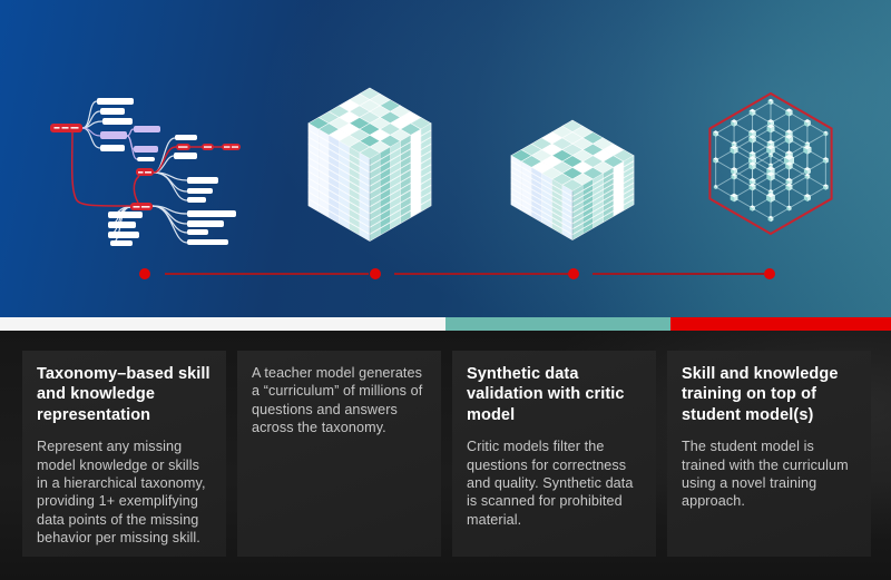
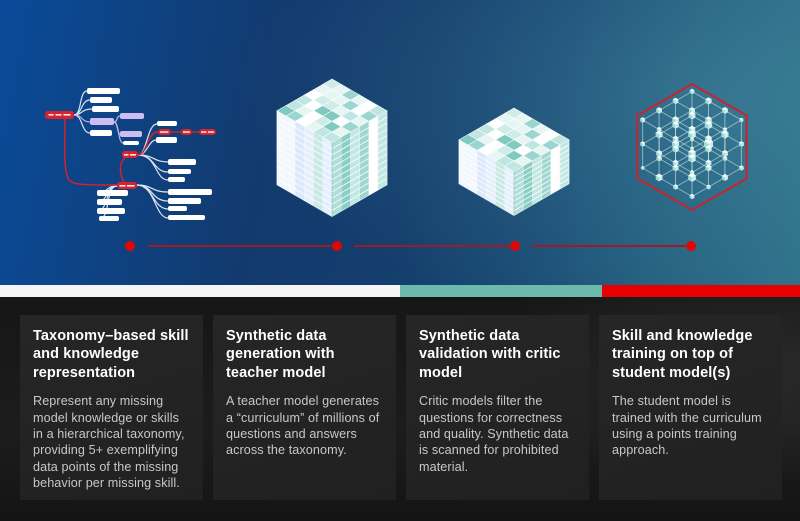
  Taxonomy–based skill and knowledge representation
- Represent any missing model knowledge or skills in a hierarchical taxonomy, providing 1+ exemplifying data points of the missing behavior per missing skill.
+ Represent any missing model knowledge or skills in a hierarchical taxonomy, providing 5+ exemplifying data points of the missing behavior per missing skill.
+ Synthetic data generation with teacher model
  A teacher model generates a “curriculum” of millions of questions and answers across the taxonomy.
  Synthetic data validation with critic model
  Critic models filter the questions for correctness and quality. Synthetic data is scanned for prohibited material.
  Skill and knowledge training on top of student model(s)
- The student model is trained with the curriculum using a novel training approach.
+ The student model is trained with the curriculum using a points training approach.
